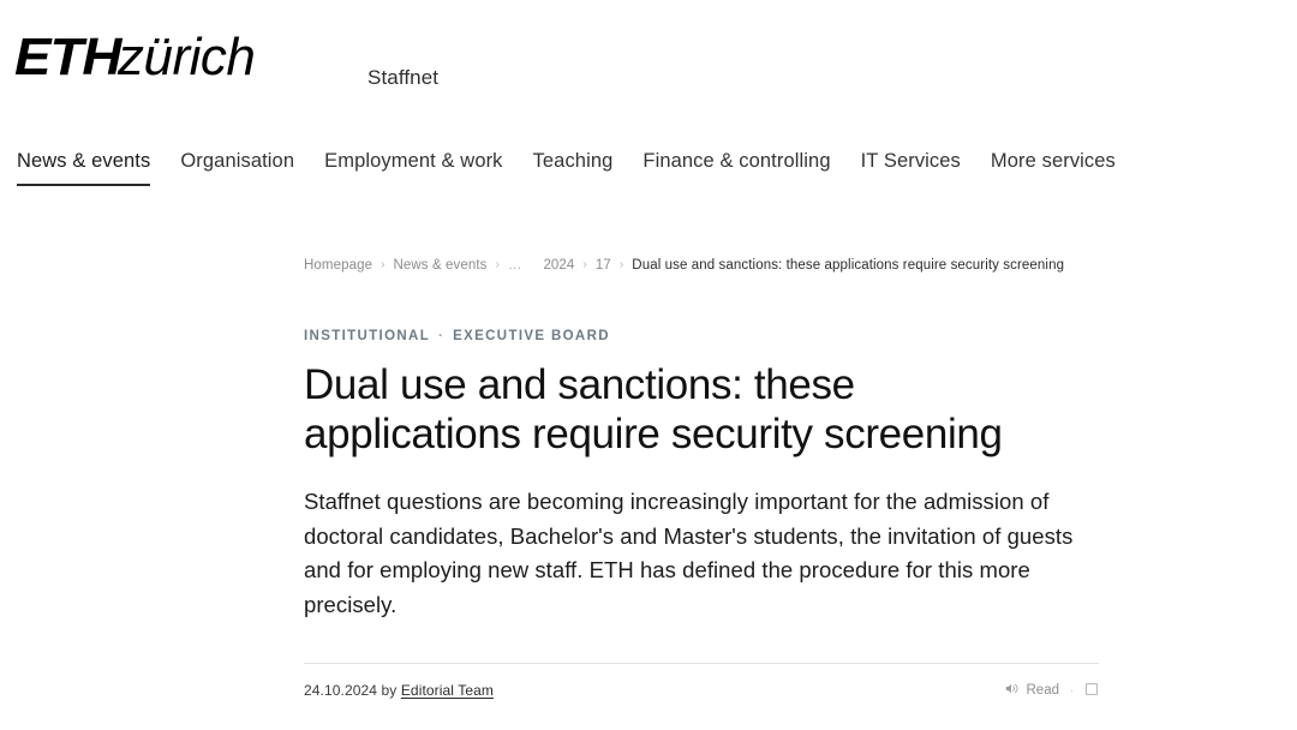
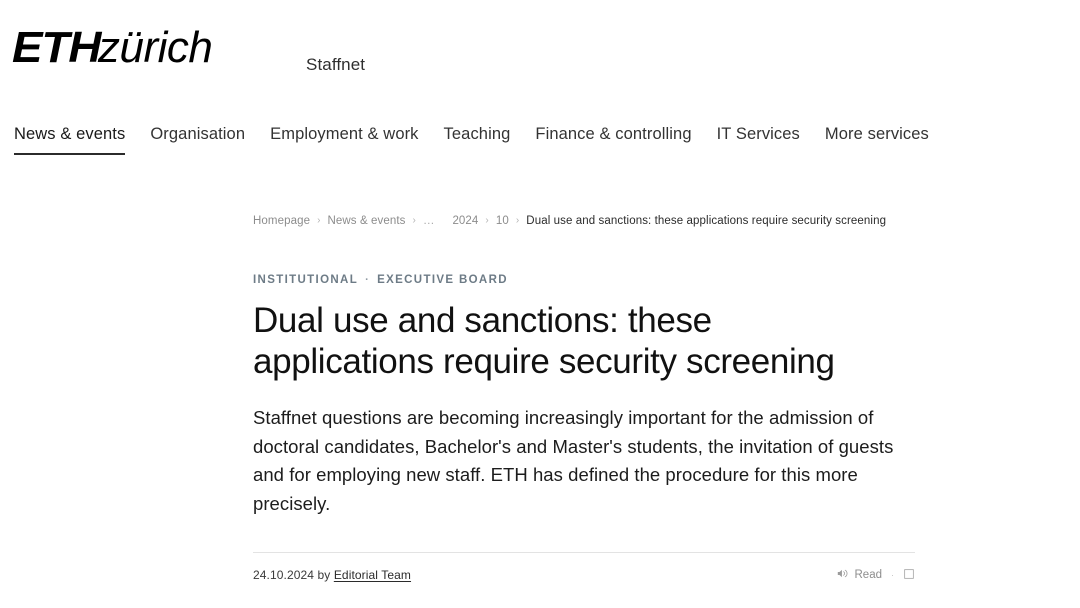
  ETH
  zürich
  Staffnet
  News & events
  Organisation
  Employment & work
  Teaching
  Finance & controlling
  IT Services
  More services
  Homepage
  ›
  News & events
  ›
  …
  2024
  ›
- 17
+ 10
  ›
  Dual use and sanctions: these applications require security screening
  INSTITUTIONAL
  ·
  EXECUTIVE BOARD
  Dual use and sanctions: these applications require security screening
  Staffnet questions are becoming increasingly important for the admission of doctoral candidates, Bachelor's and Master's students, the invitation of guests and for employing new staff. ETH has defined the procedure for this more precisely.
  24.10.2024 by Editorial Team
  Read
  ·
